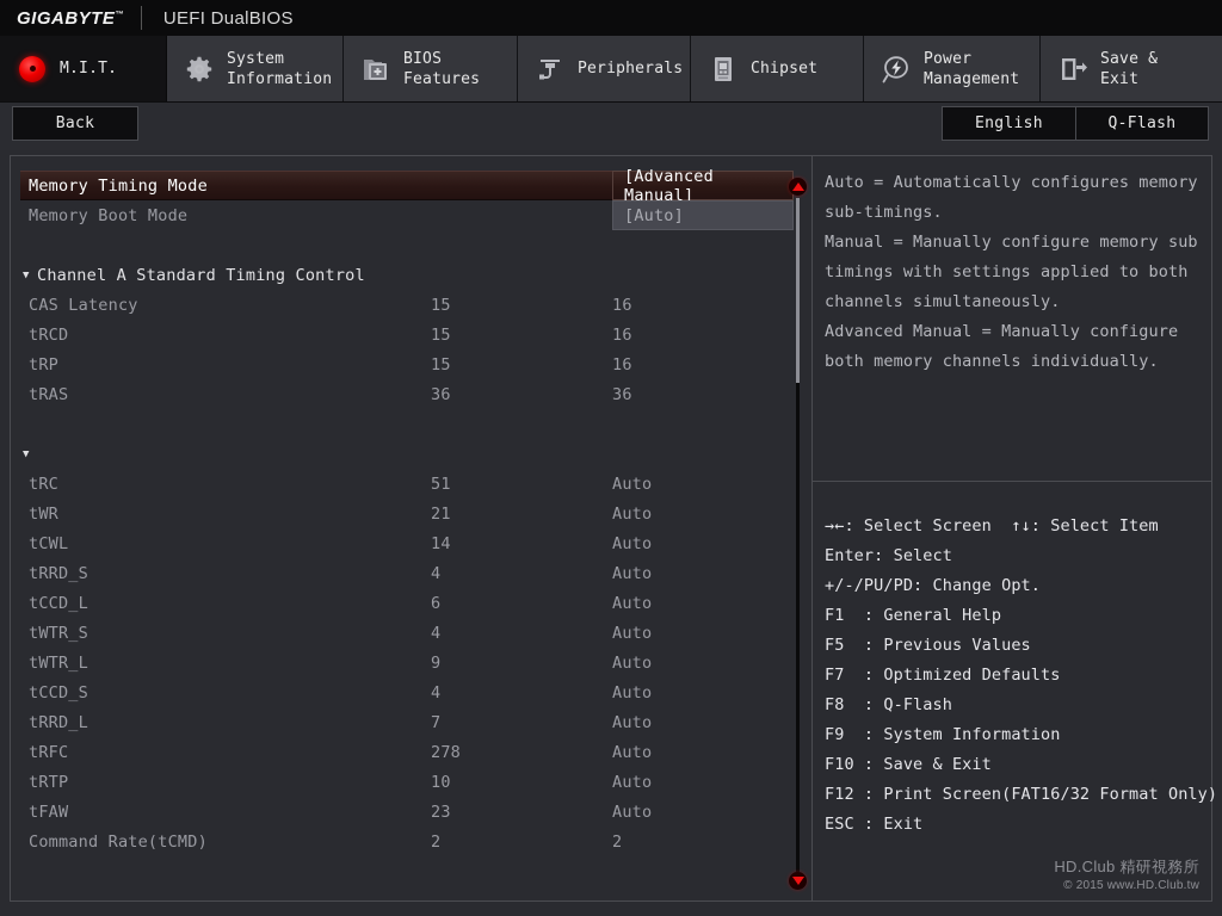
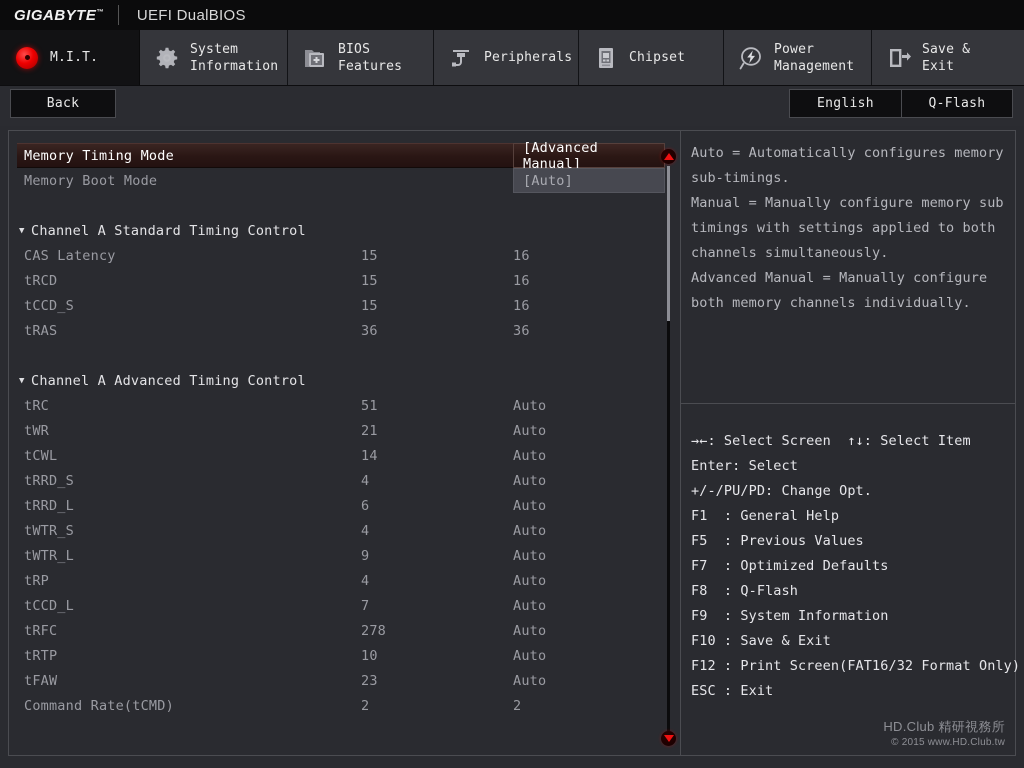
  GIGABYTE
  UEFI DualBIOS
  M.I.T.
  System
  Information
  BIOS
  Features
  Peripherals
  Chipset
  Power
  Management
  Save & Exit
  Back
  English
  Q-Flash
  Memory Timing Mode
  [Advanced Manual]
  Memory Boot Mode
  [Auto]
  ▼
  Channel A Standard Timing Control
  CAS Latency
  15
  16
  tRCD
  15
  16
- tRP
+ tCCD_S
  15
  16
  tRAS
  36
  36
  ▼
+ Channel A Advanced Timing Control
  tRC
  51
  Auto
  tWR
  21
  Auto
  tCWL
  14
  Auto
  tRRD_S
  4
  Auto
- tCCD_L
+ tRRD_L
  6
  Auto
  tWTR_S
  4
  Auto
  tWTR_L
  9
  Auto
- tCCD_S
+ tRP
  4
  Auto
- tRRD_L
+ tCCD_L
  7
  Auto
  tRFC
  278
  Auto
  tRTP
  10
  Auto
  tFAW
  23
  Auto
  Command Rate(tCMD)
  2
  2
  Auto = Automatically configures memory
  sub-timings.
  Manual = Manually configure memory sub
  timings with settings applied to both
  channels simultaneously.
  Advanced Manual = Manually configure
  both memory channels individually.
  →←: Select Screen ↑↓: Select Item
  Enter: Select
  +/-/PU/PD: Change Opt.
  F1 : General Help
  F5 : Previous Values
  F7 : Optimized Defaults
  F8 : Q-Flash
  F9 : System Information
  F10 : Save & Exit
  F12 : Print Screen(FAT16/32 Format Only)
  ESC : Exit
  HD.Club 精研視務所
  © 2015 www.HD.Club.tw
